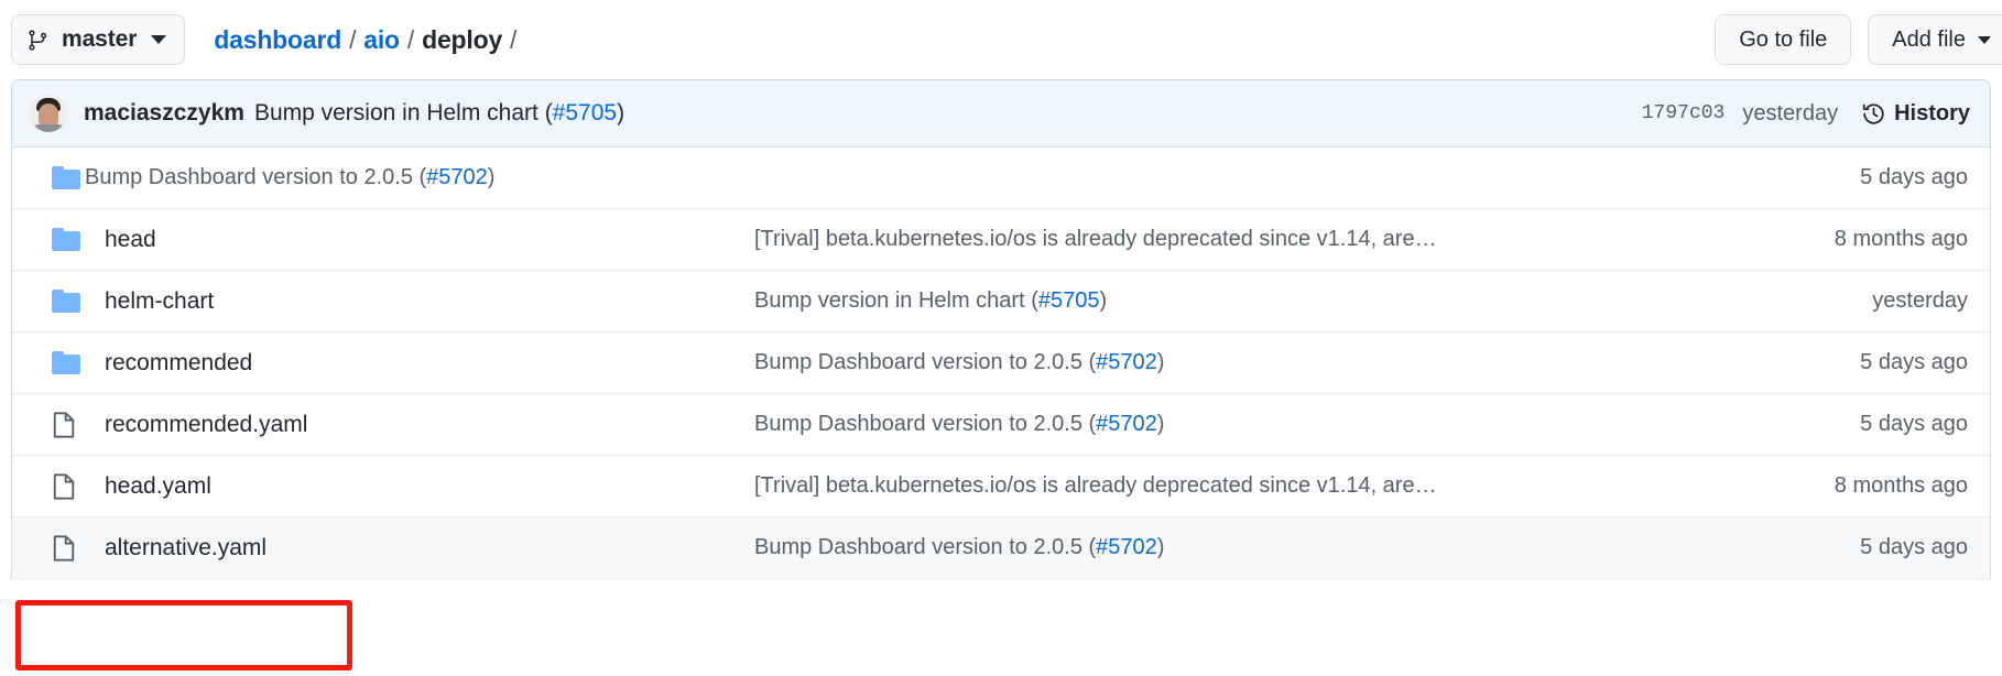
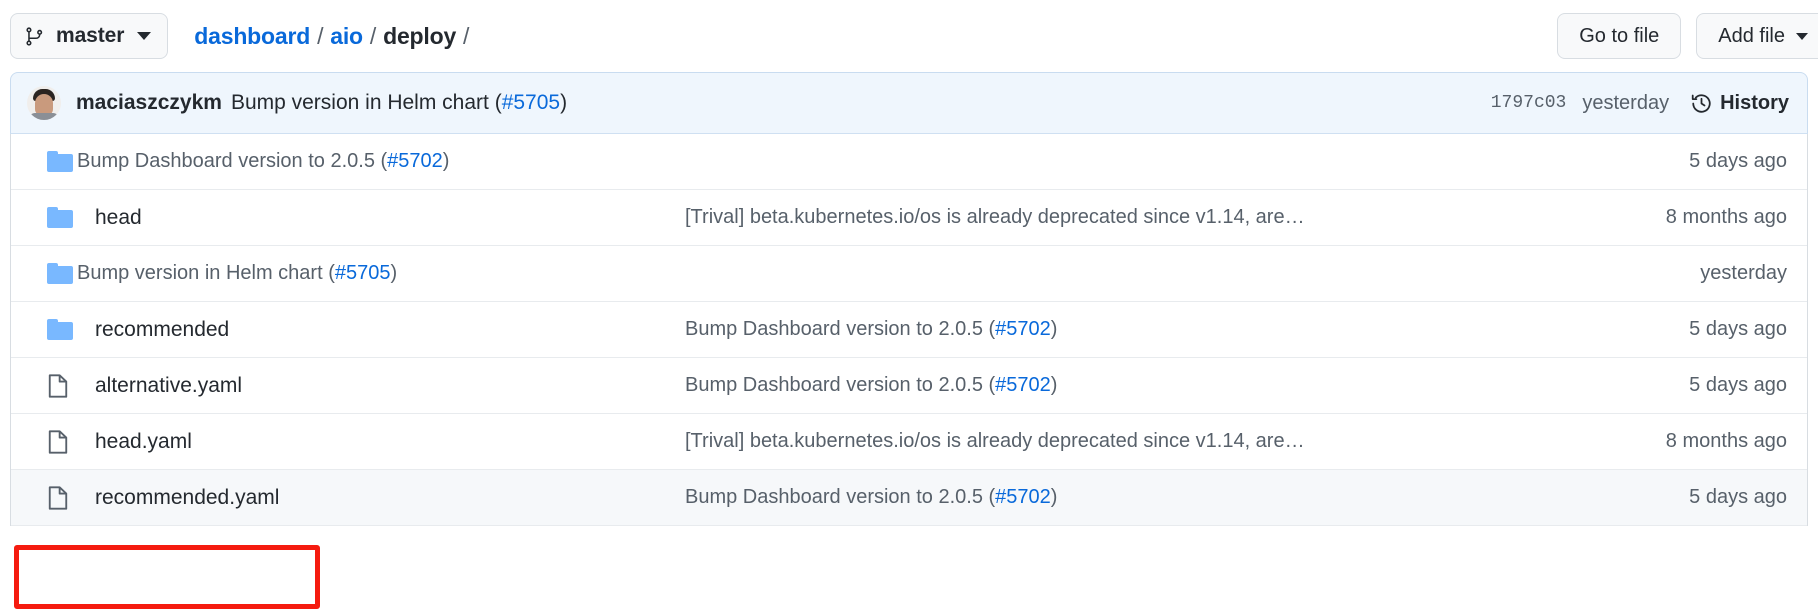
  master
  dashboard
  /
  aio
  /
  deploy
  /
  Go to file
  Add file
  maciaszczykm
  Bump version in Helm chart (#5705)
  1797c03
  yesterday
  History
  Bump Dashboard version to 2.0.5 (#5702)
  5 days ago
  head
  [Trival] beta.kubernetes.io/os is already deprecated since v1.14, are…
  8 months ago
- helm-chart
  Bump version in Helm chart (#5705)
  yesterday
  recommended
  Bump Dashboard version to 2.0.5 (#5702)
  5 days ago
- recommended.yaml
+ alternative.yaml
  Bump Dashboard version to 2.0.5 (#5702)
  5 days ago
  head.yaml
  [Trival] beta.kubernetes.io/os is already deprecated since v1.14, are…
  8 months ago
- alternative.yaml
+ recommended.yaml
  Bump Dashboard version to 2.0.5 (#5702)
  5 days ago
